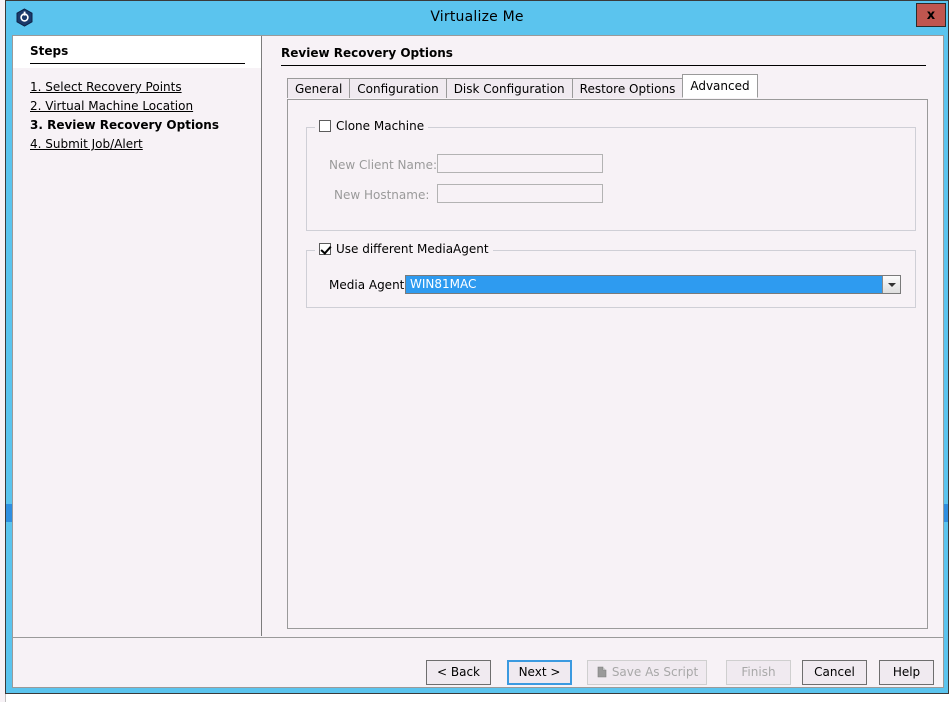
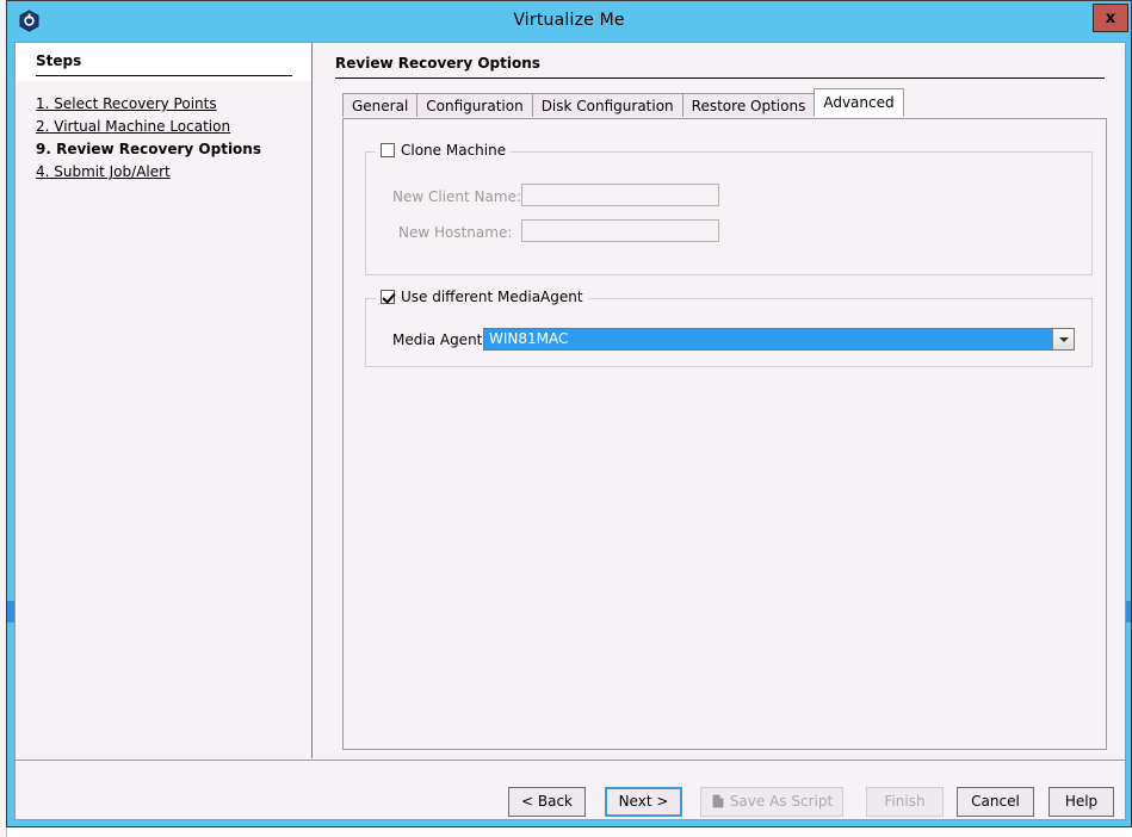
  Virtualize Me
  x
  Steps
  1. Select Recovery Points
  2. Virtual Machine Location
- 3. Review Recovery Options
+ 9. Review Recovery Options
  4. Submit Job/Alert
  Review Recovery Options
  General Configuration Disk Configuration Restore Options Advanced
  Clone Machine
  New Client Name:
  New Hostname:
  Use different MediaAgent
  Media Agent
  WIN81MAC
  < Back
  Next >
  Save As Script
  Finish
  Cancel
  Help
